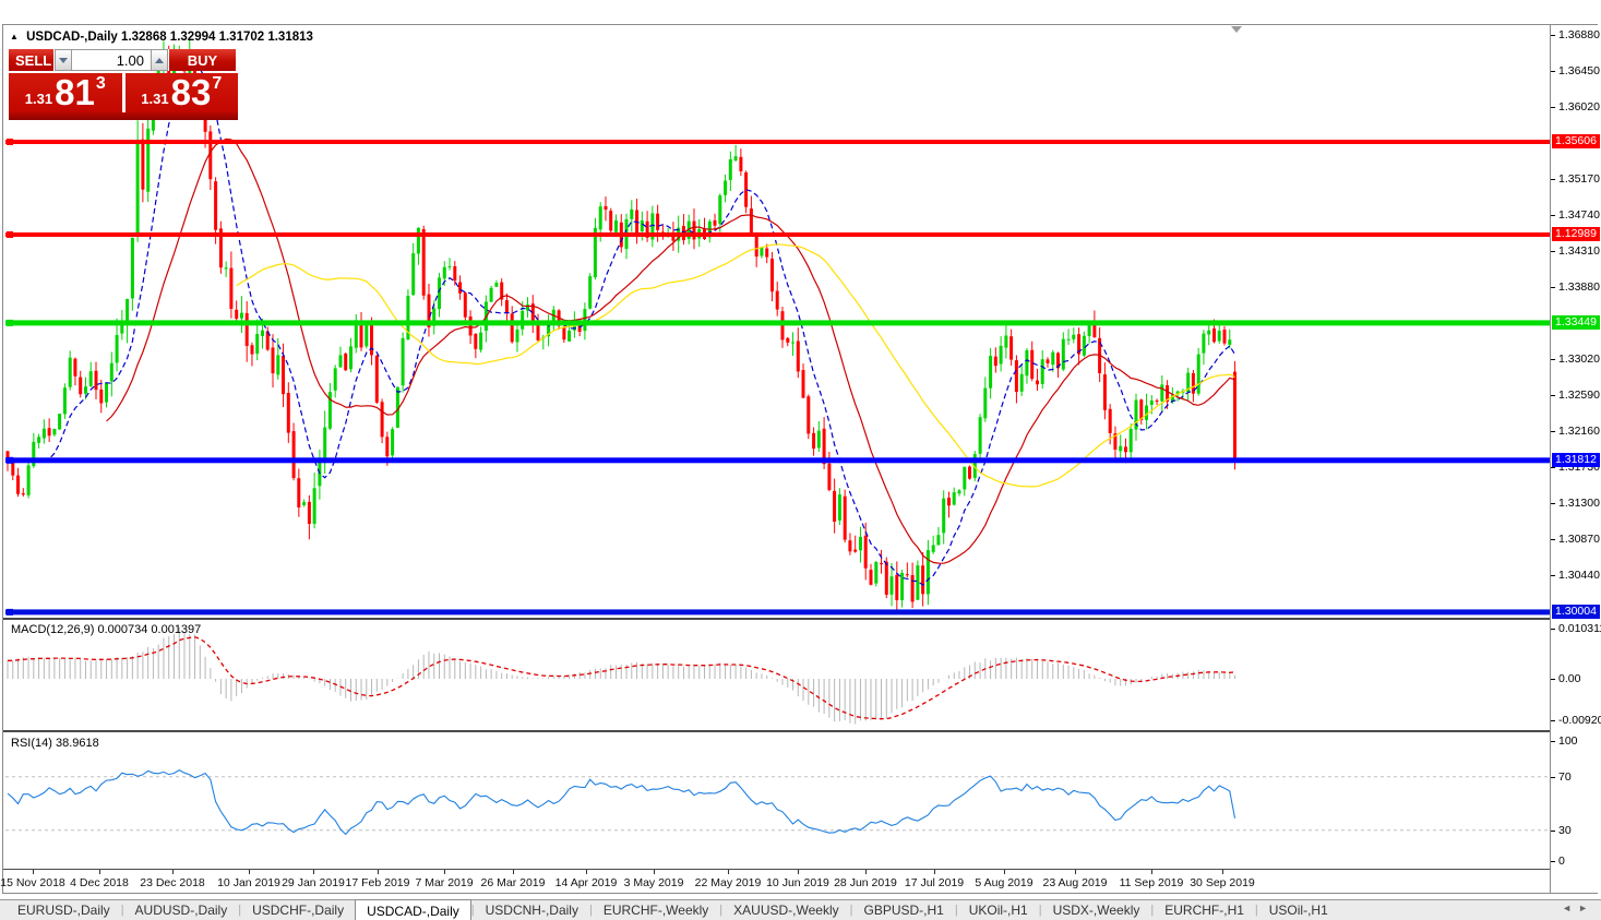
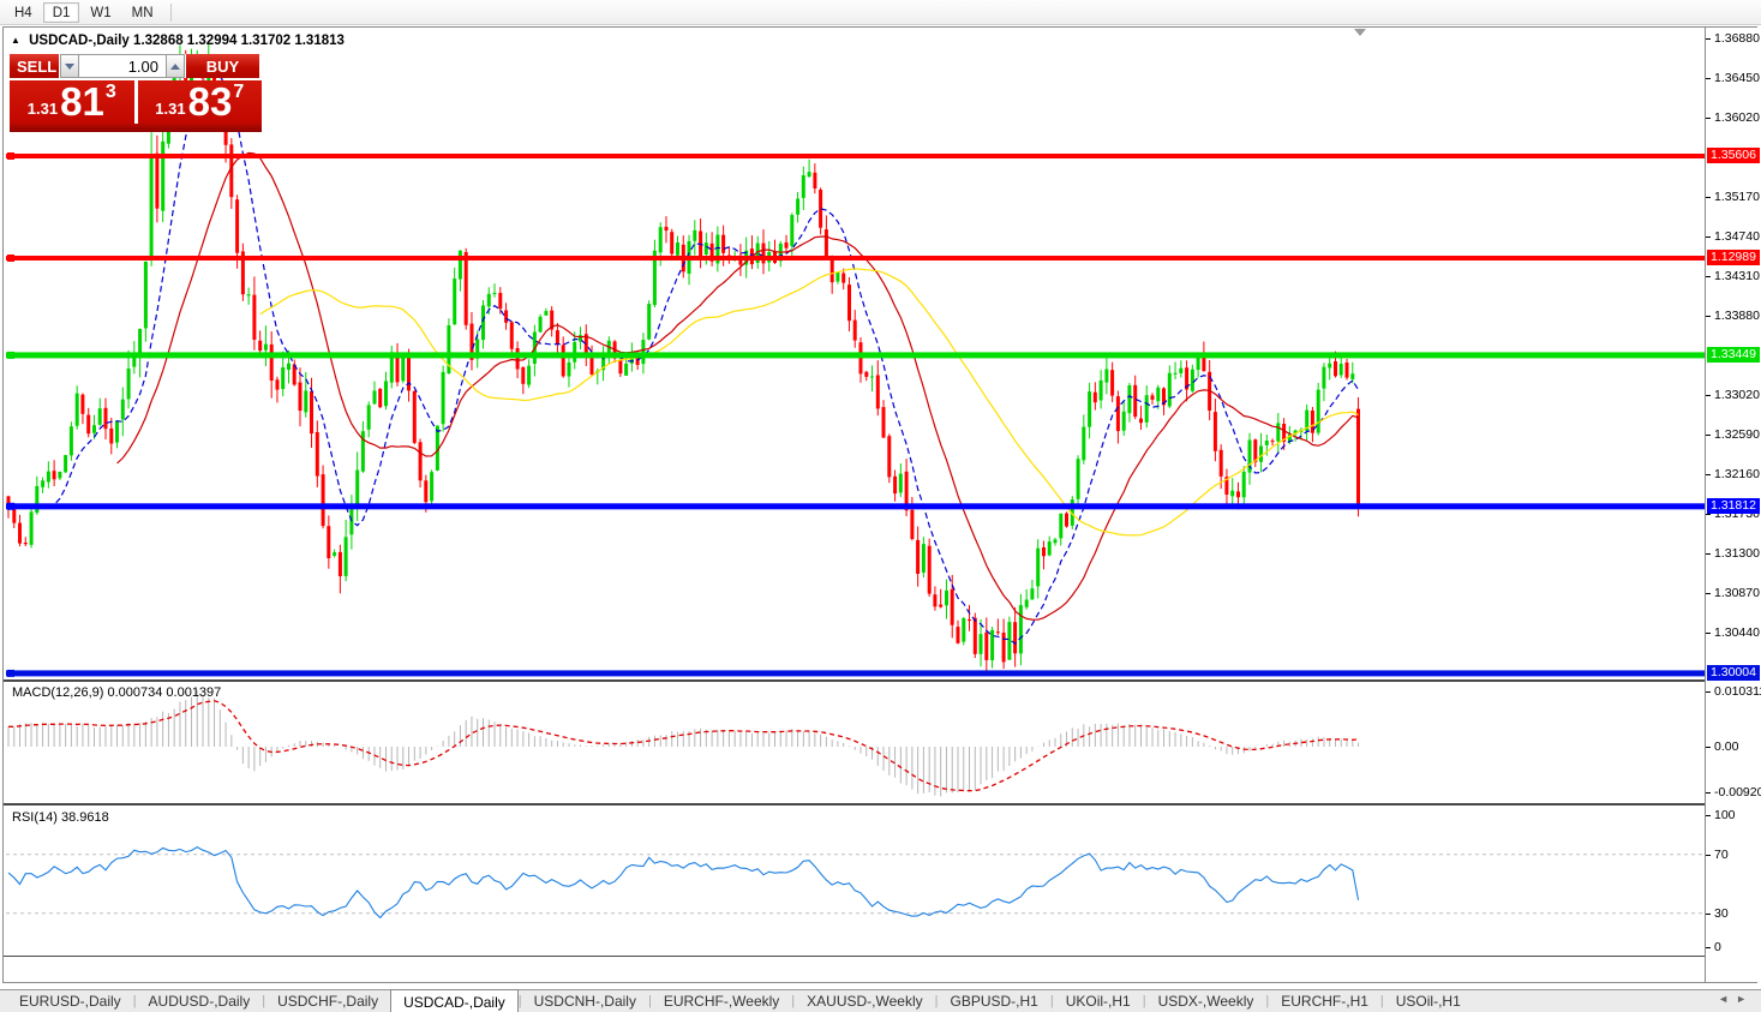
+ H4
+ D1
+ W1
+ MN
  1.36880
  1.36450
  1.36020
  1.35170
  1.34740
  1.34310
  1.33880
  1.33020
  1.32590
  1.32160
  1.31730
  1.31300
  1.30870
  1.30440
  0.01031
  0.00
  -0.0092
  100
  70
  30
  0
  1.35606
  1.12989
  1.33449
  1.31812
  1.30004
  ▲ USDCAD-,Daily 1.32868 1.32994 1.31702 1.31813
  SELL
  1.00
  BUY
  1.31
  81
  3
  1.31
  83
  7
  MACD(12,26,9) 0.000734 0.001397
  RSI(14) 38.9618
- 15 Nov 2018
- 4 Dec 2018
- 23 Dec 2018
- 10 Jan 2019
- 29 Jan 2019
- 17 Feb 2019
- 7 Mar 2019
- 26 Mar 2019
- 14 Apr 2019
- 3 May 2019
- 22 May 2019
- 10 Jun 2019
- 28 Jun 2019
- 17 Jul 2019
- 5 Aug 2019
- 23 Aug 2019
- 11 Sep 2019
- 30 Sep 2019
  EURUSD-,Daily
  |
  AUDUSD-,Daily
  |
  USDCHF-,Daily
  USDCAD-,Daily
  |
  USDCNH-,Daily
  |
  EURCHF-,Weekly
  |
  XAUUSD-,Weekly
  |
  GBPUSD-,H1
  |
  UKOil-,H1
  |
  USDX-,Weekly
  |
  EURCHF-,H1
  |
  USOil-,H1
  ◄►
